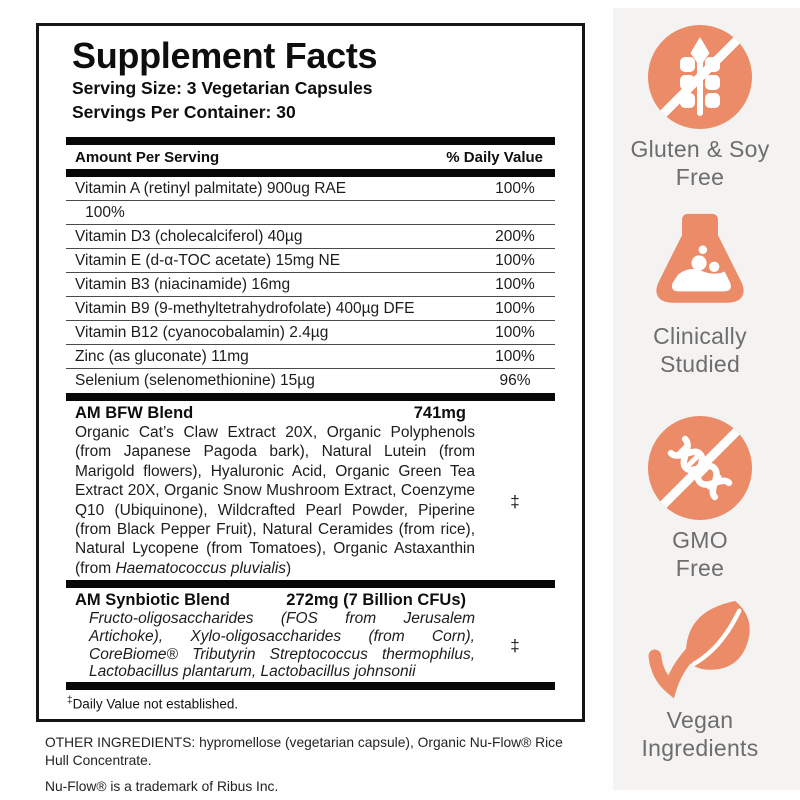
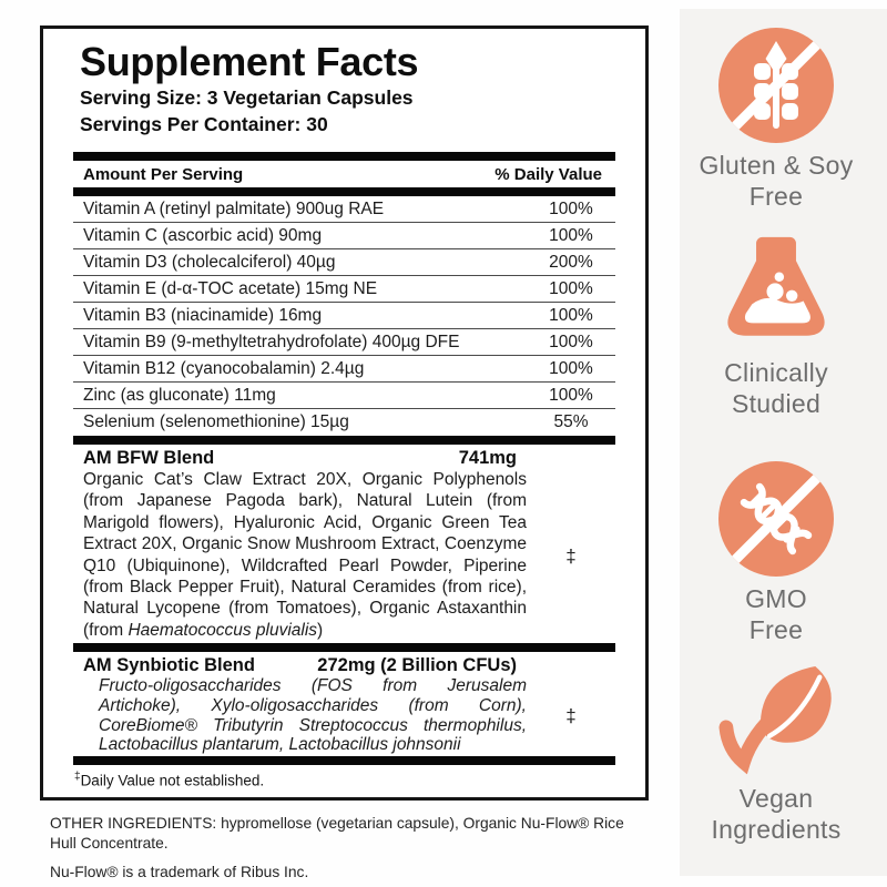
  Supplement Facts
  Serving Size: 3 Vegetarian Capsules
  Servings Per Container: 30
  Amount Per Serving
  % Daily Value
  Vitamin A (retinyl palmitate) 900ug RAE
  100%
+ Vitamin C (ascorbic acid) 90mg
  100%
  Vitamin D3 (cholecalciferol) 40µg
  200%
  Vitamin E (d-α-TOC acetate) 15mg NE
  100%
  Vitamin B3 (niacinamide) 16mg
  100%
  Vitamin B9 (9-methyltetrahydrofolate) 400µg DFE
  100%
  Vitamin B12 (cyanocobalamin) 2.4µg
  100%
  Zinc (as gluconate) 11mg
  100%
  Selenium (selenomethionine) 15µg
- 96%
+ 55%
  AM BFW Blend
  741mg
  Organic Cat’s Claw Extract 20X, Organic Polyphenols (from Japanese Pagoda bark), Natural Lutein (from Marigold flowers), Hyaluronic Acid, Organic Green Tea Extract 20X, Organic Snow Mushroom Extract, Coenzyme Q10 (Ubiquinone), Wildcrafted Pearl Powder, Piperine (from Black Pepper Fruit), Natural Ceramides (from rice), Natural Lycopene (from Tomatoes), Organic Astaxanthin (from Haematococcus pluvialis)
  ‡
  AM Synbiotic Blend
- 272mg (7 Billion CFUs)
+ 272mg (2 Billion CFUs)
  Fructo-oligosaccharides (FOS from Jerusalem Artichoke), Xylo-oligosaccharides (from Corn), CoreBiome® Tributyrin Streptococcus thermophilus, Lactobacillus plantarum, Lactobacillus johnsonii
  ‡
  ‡Daily Value not established.
  OTHER INGREDIENTS: hypromellose (vegetarian capsule), Organic Nu-Flow® Rice Hull Concentrate.
  Nu-Flow® is a trademark of Ribus Inc.
  Gluten & Soy
  Free
  Clinically
  Studied
  GMO
  Free
  Vegan
  Ingredients
